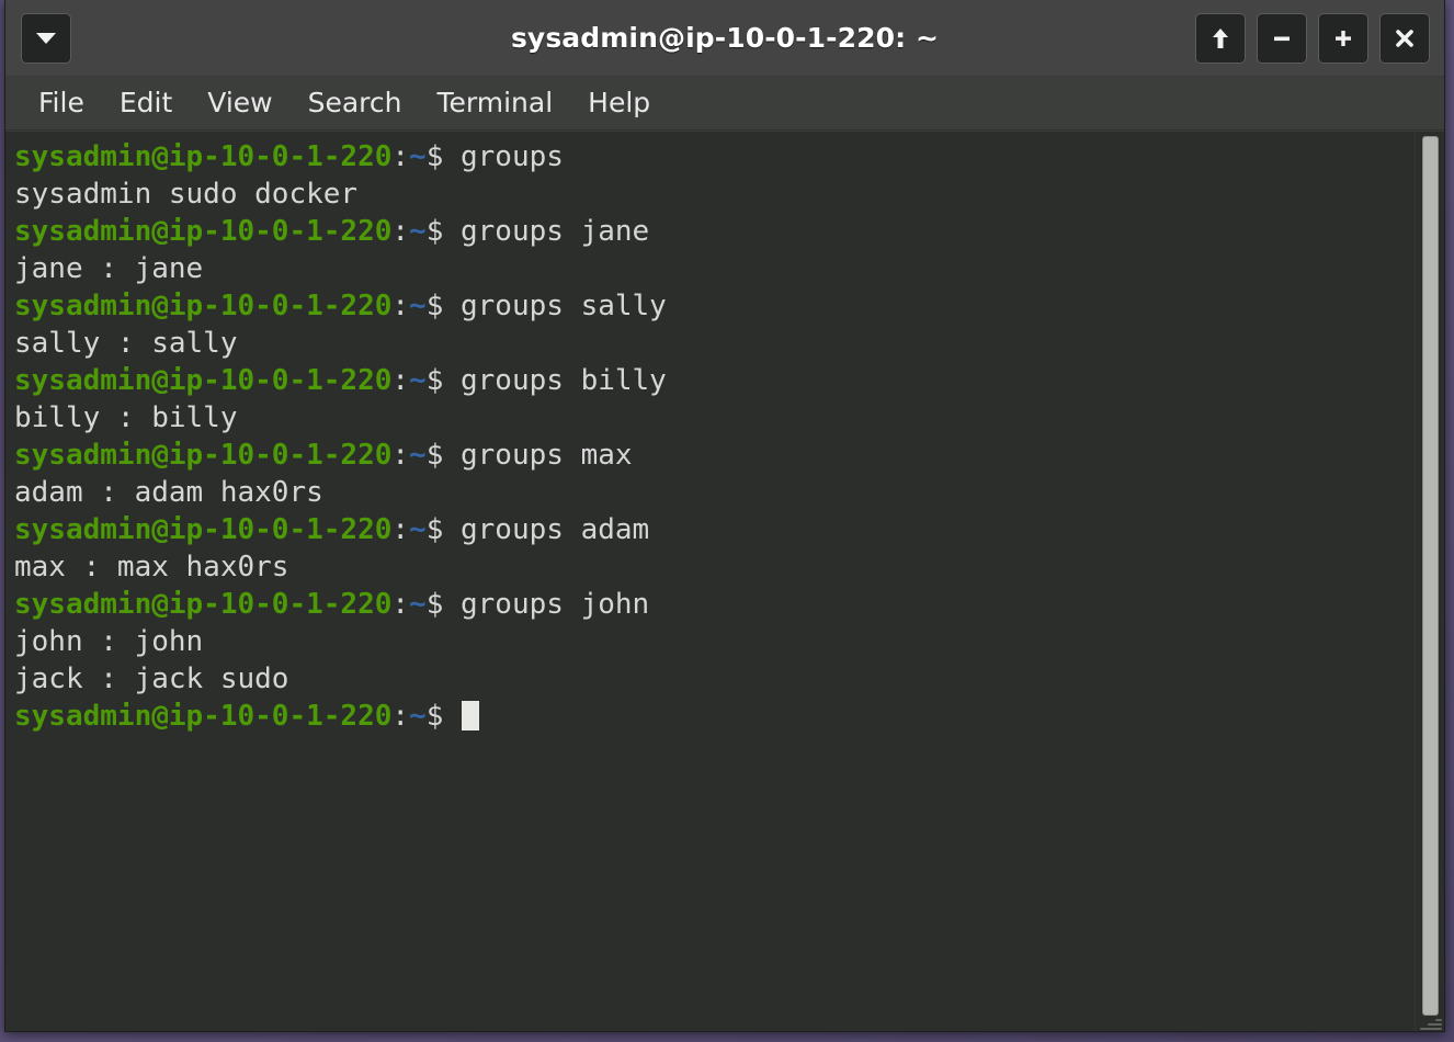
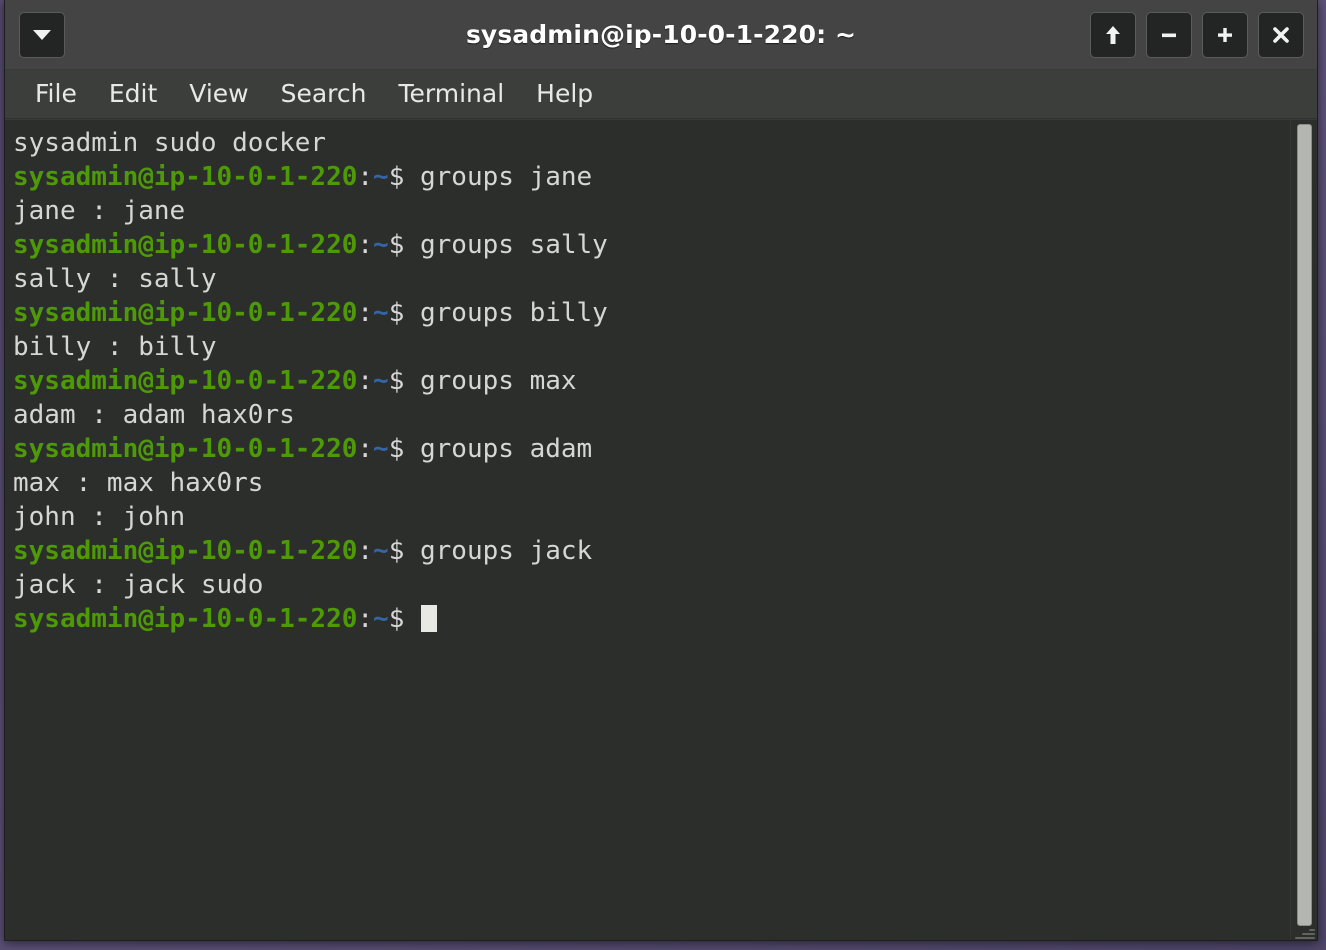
  sysadmin@ip-10-0-1-220: ~
  File
  Edit
  View
  Search
  Terminal
  Help
- sysadmin@ip-10-0-1-220:~$ groups
  sysadmin sudo docker
  sysadmin@ip-10-0-1-220:~$ groups jane
  jane : jane
  sysadmin@ip-10-0-1-220:~$ groups sally
  sally : sally
  sysadmin@ip-10-0-1-220:~$ groups billy
  billy : billy
  sysadmin@ip-10-0-1-220:~$ groups max
  adam : adam hax0rs
  sysadmin@ip-10-0-1-220:~$ groups adam
  max : max hax0rs
- sysadmin@ip-10-0-1-220:~$ groups john
  john : john
+ sysadmin@ip-10-0-1-220:~$ groups jack
  jack : jack sudo
  sysadmin@ip-10-0-1-220:~$
